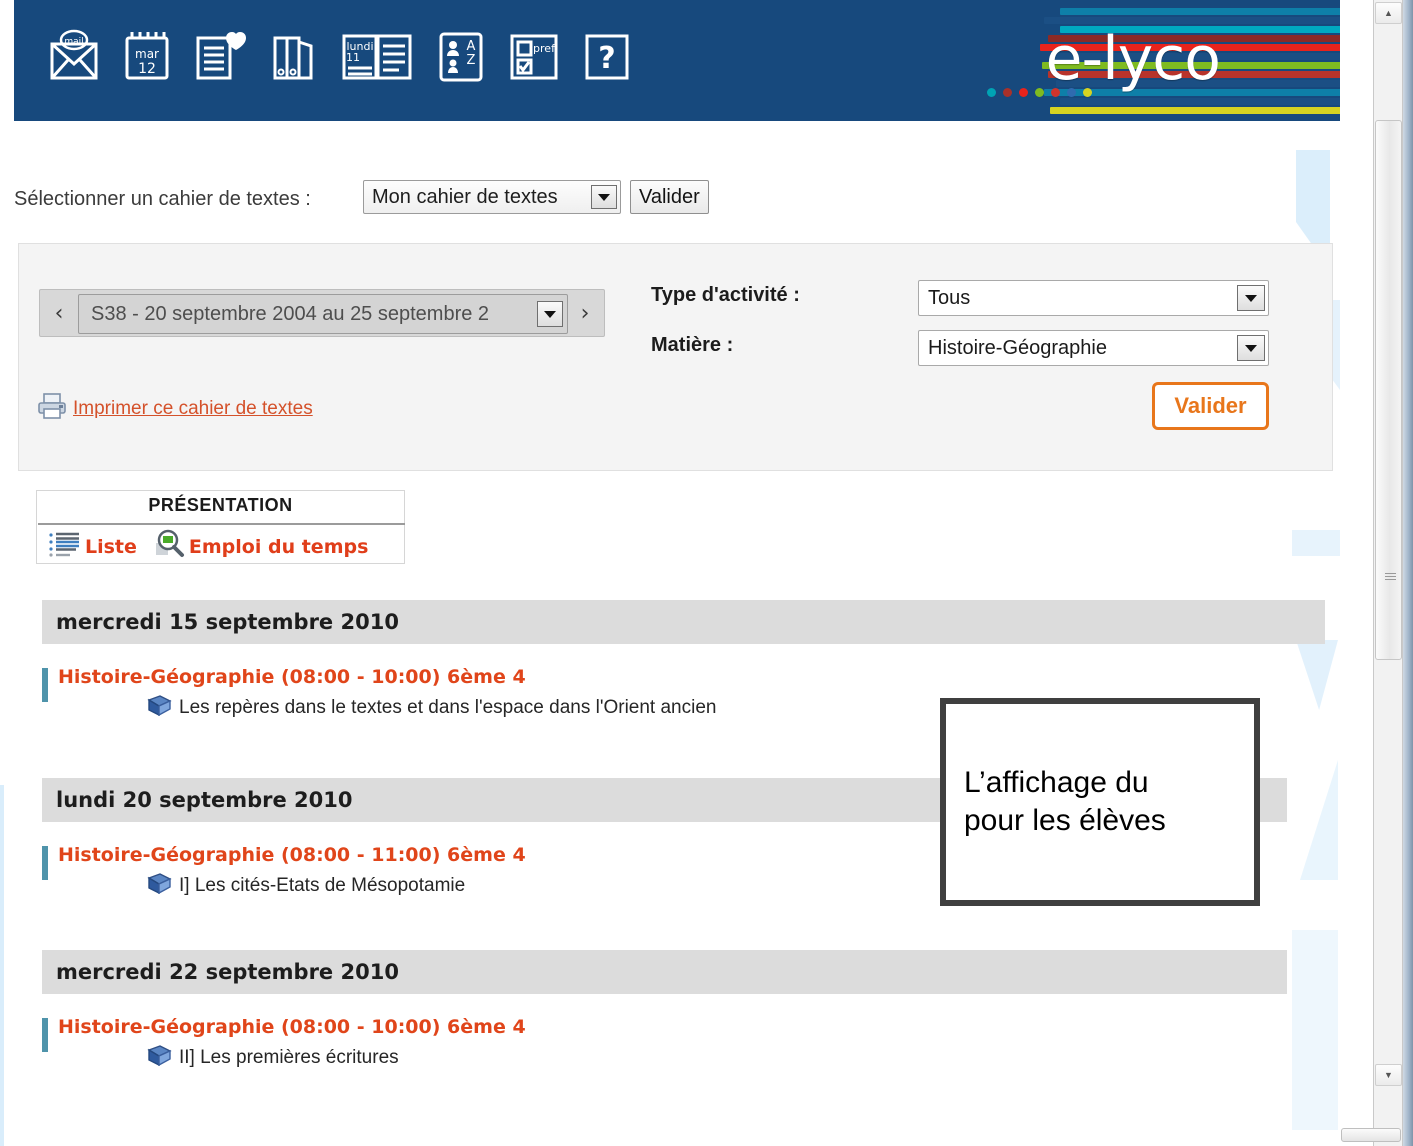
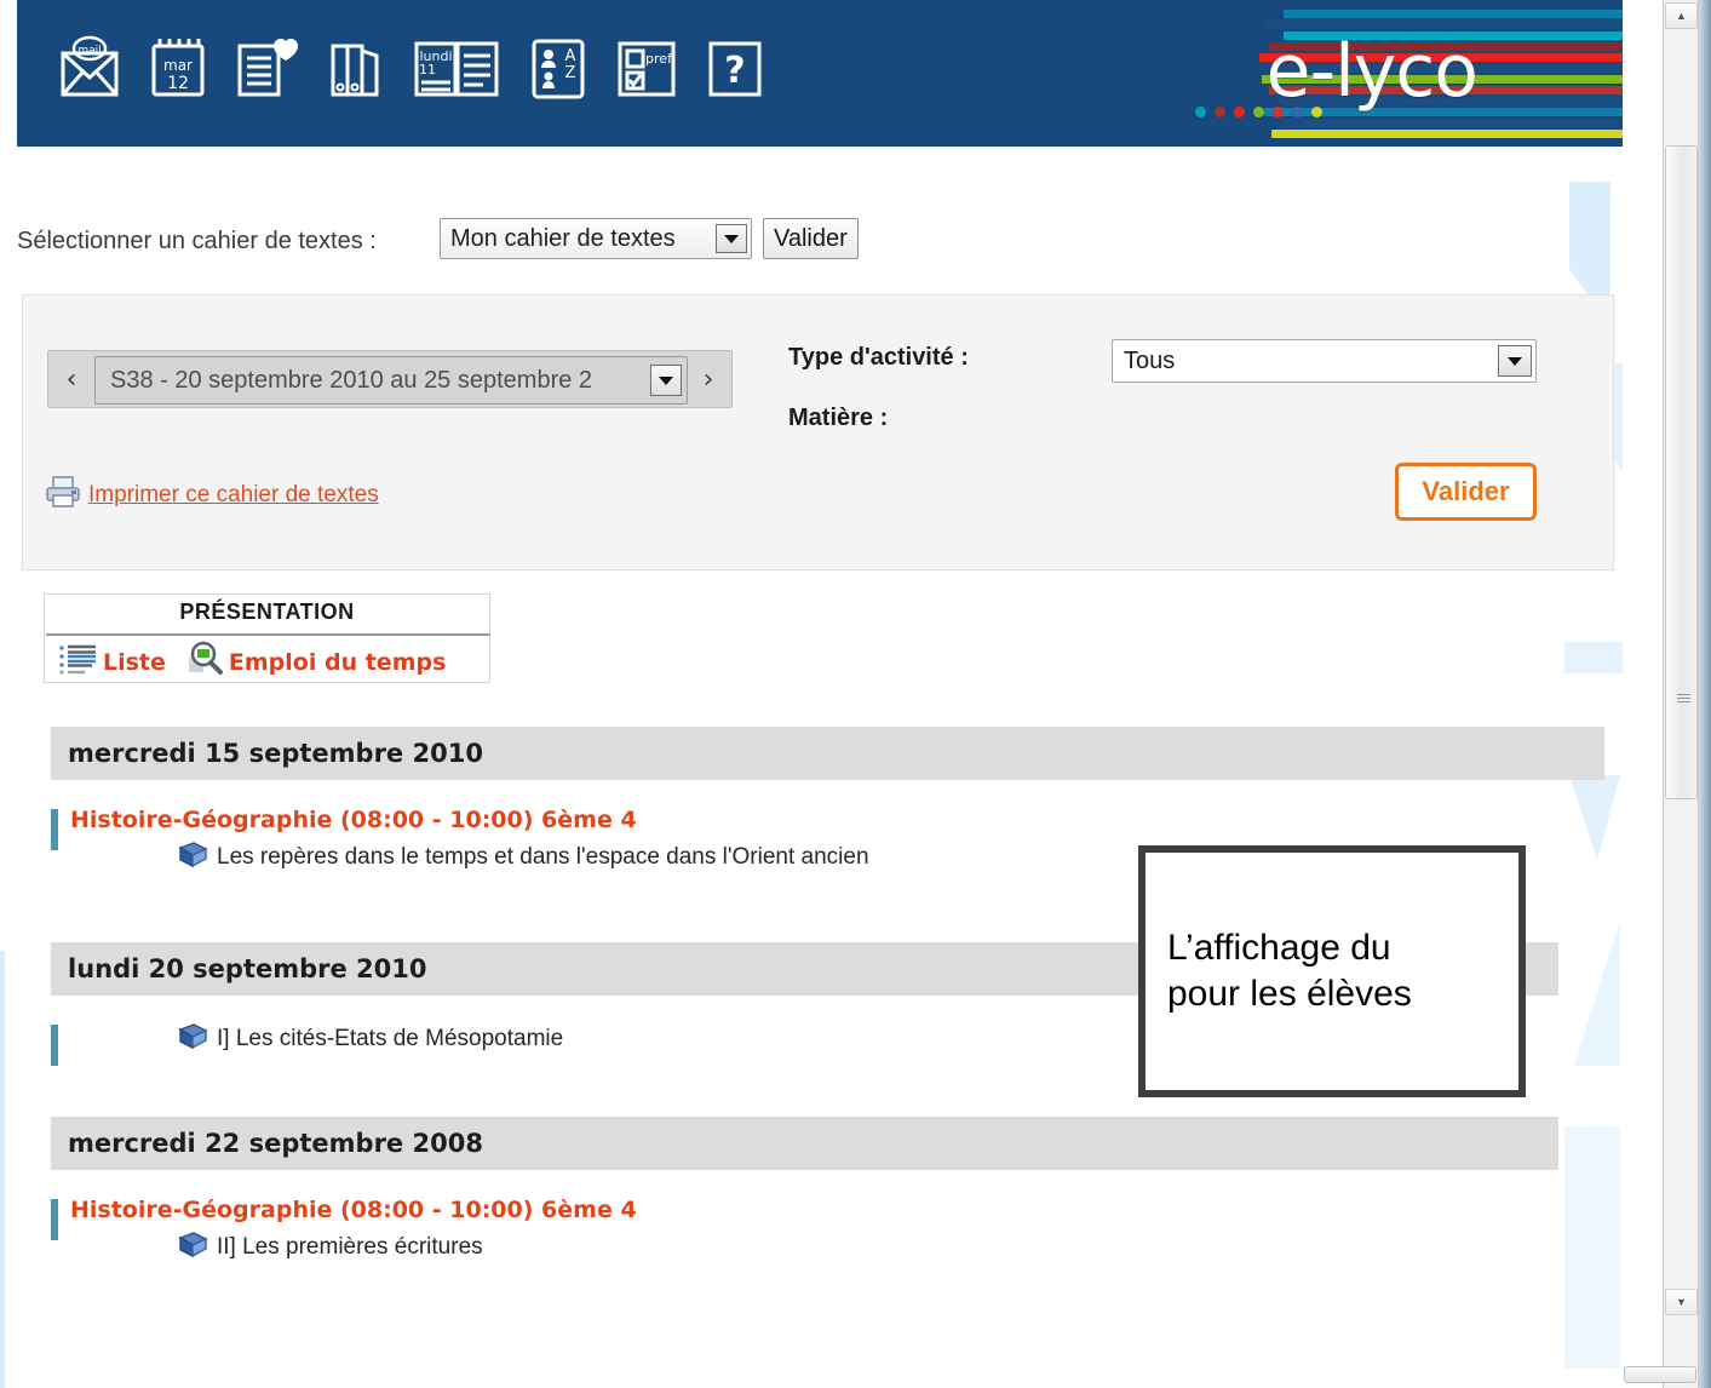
  mail
  mar
  12
  lundi
  11
  A
  Z
  pref
  ?
  e-lyco
  Sélectionner un cahier de textes :
  Mon cahier de textes
  Valider
  ‹
- S38 - 20 septembre 2004 au 25 septembre 2
+ S38 - 20 septembre 2010 au 25 septembre 2
  ›
  Imprimer ce cahier de textes
  Type d'activité :
  Matière :
  Tous
- Histoire-Géographie
  Valider
  PRÉSENTATION
  Liste
  Emploi du temps
  mercredi 15 septembre 2010
  Histoire-Géographie (08:00 - 10:00) 6ème 4
- Les repères dans le textes et dans l'espace dans l'Orient ancien
+ Les repères dans le temps et dans l'espace dans l'Orient ancien
  lundi 20 septembre 2010
- Histoire-Géographie (08:00 - 11:00) 6ème 4
  I] Les cités-Etats de Mésopotamie
- mercredi 22 septembre 2010
+ mercredi 22 septembre 2008
  Histoire-Géographie (08:00 - 10:00) 6ème 4
  II] Les premières écritures
  L’affichage du
  pour les élèves
  ▲
  ▼
